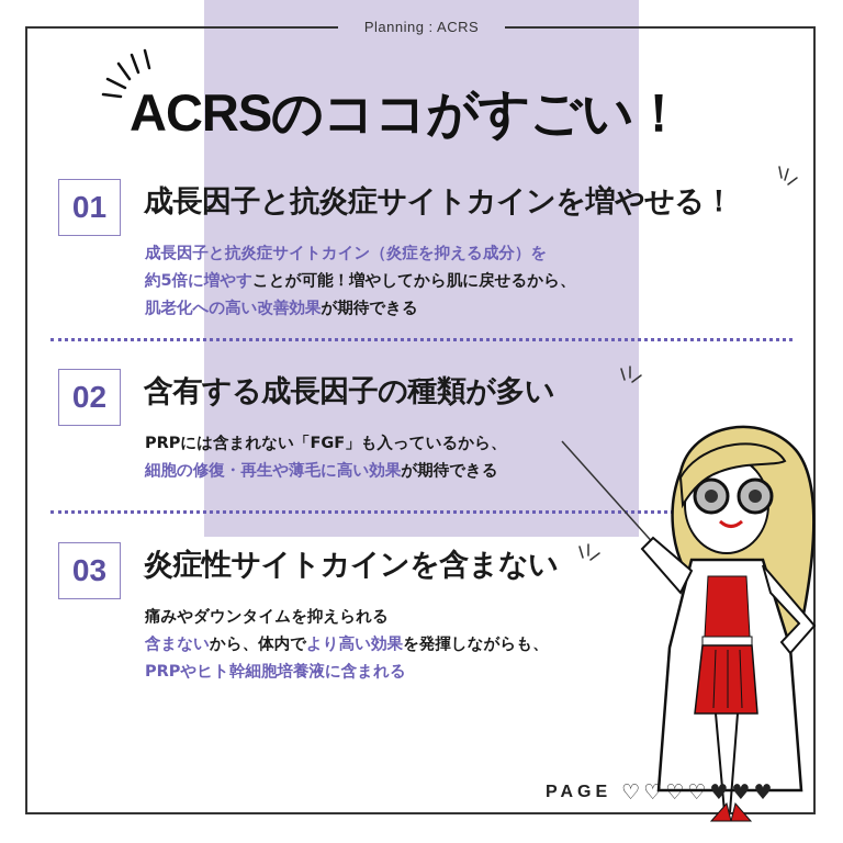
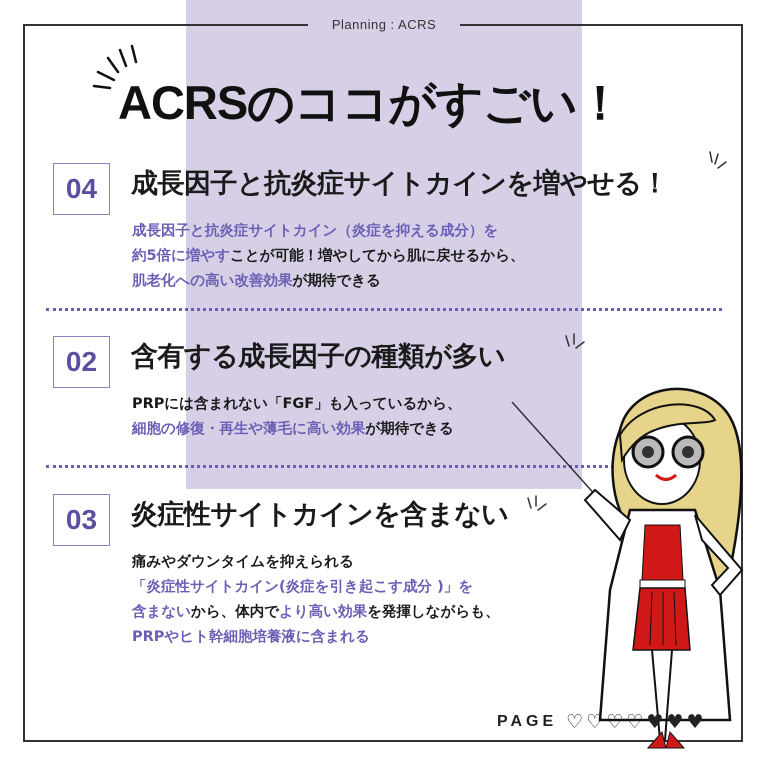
  Planning : ACRS
  ACRSのココがすごい！
- 01
+ 04
  成長因子と抗炎症サイトカインを増やせる！
  成長因子と抗炎症サイトカイン（炎症を抑える成分）を
  約5倍に増やすことが可能！増やしてから肌に戻せるから、
  肌老化への高い改善効果が期待できる
  02
  含有する成長因子の種類が多い
  PRPには含まれない「FGF」も入っているから、
  細胞の修復・再生や薄毛に高い効果が期待できる
  03
  炎症性サイトカインを含まない
  痛みやダウンタイムを抑えられる
+ 「炎症性サイトカイン(炎症を引き起こす成分 )」を
  含まないから、体内でより高い効果を発揮しながらも、
  PRPやヒト幹細胞培養液に含まれる
  PAGE
  ♡
  ♡
  ♡
  ♡
  ♥
  ♥
  ♥
